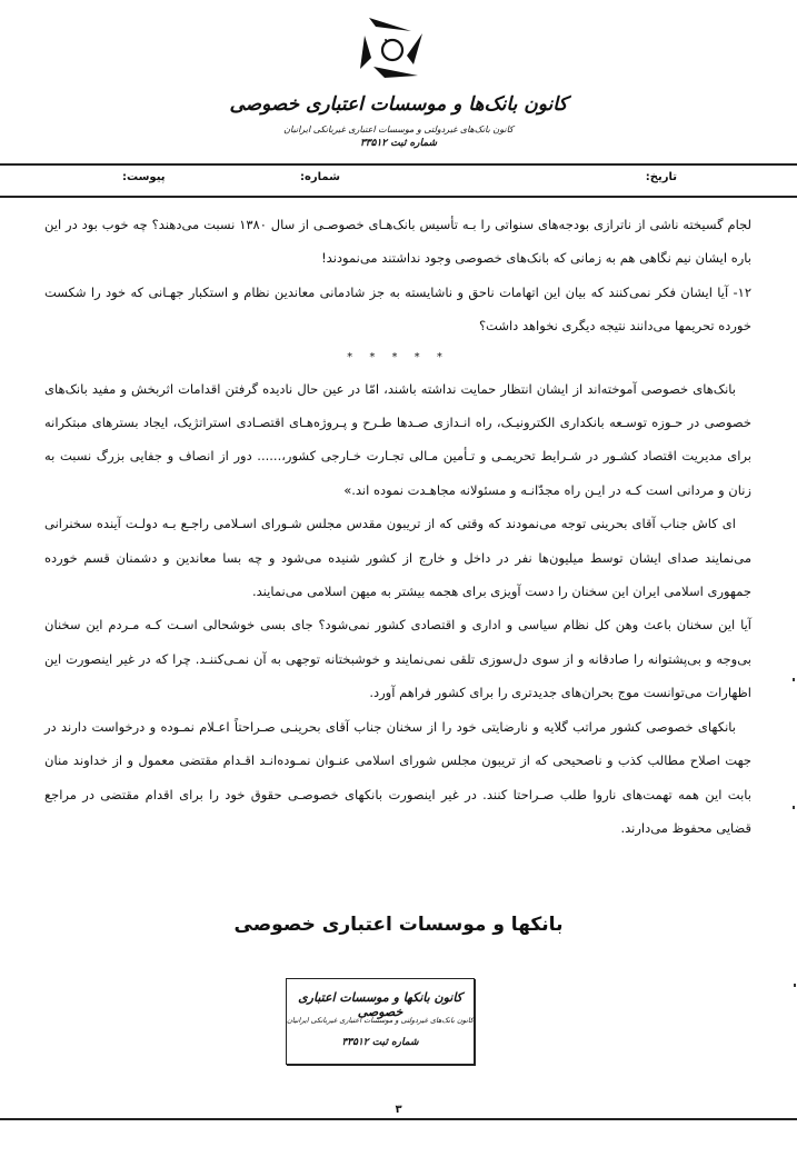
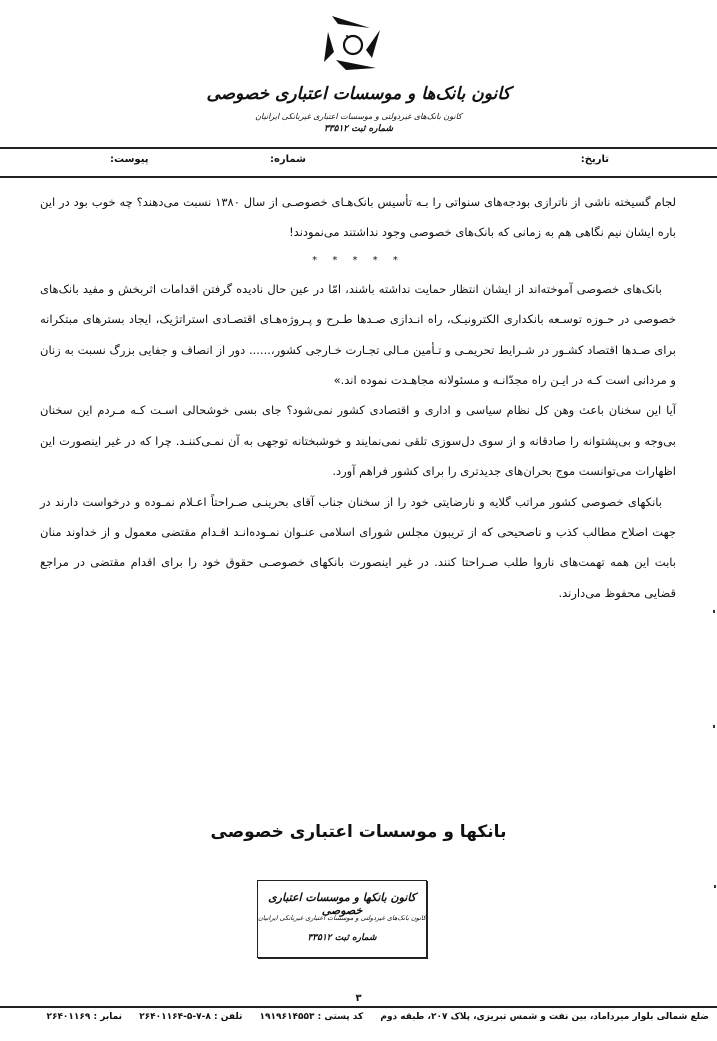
  کانون بانکها و موسسات اعتباری خصوصی
  کانون بانک‌های غیردولتی و موسسات اعتباری غیربانکی ایرانیان
  شماره ثبت ۳۳۵۱۲
  تاریخ:
  شماره:
  پیوست:
  لجام گسیخته ناشی از ناترازی بودجه‌های سنواتی را بـه تأسیس بانک‌هـای خصوصـی از سال ۱۳۸۰ نسبت می‌دهند؟ چه خوب بود در این باره ایشان نیم نگاهی هم به زمانی که بانک‌های خصوصی وجود نداشتند می‌نمودند!
- ۱۲- آیا ایشان فکر نمی‌کنند که بیان این اتهامات ناحق و ناشایسته به جز شادمانی معاندین نظام و استکبار جهـانی که خود را شکست خورده تحریمها می‌دانند نتیجه دیگری نخواهد داشت؟
  * * * * *
- بانک‌های خصوصی آموخته‌اند از ایشان انتظار حمایت نداشته باشند، امّا در عین حال نادیده گرفتن اقدامات اثربخش و مفید بانک‌های خصوصی در حـوزه توسـعه بانکداری الکترونیـک، راه انـدازی صـدها طـرح و پـروژه‌هـای اقتصـادی استراتژیک، ایجاد بسترهای مبتکرانه برای مدیریت اقتصاد کشـور در شـرایط تحریمـی و تـأمین مـالی تجـارت خـارجی کشور،...... دور از انصاف و جفایی بزرگ نسبت به زنان و مردانی است کـه در ایـن راه مجدّانـه و مسئولانه مجاهـدت نموده اند.»
+ بانک‌های خصوصی آموخته‌اند از ایشان انتظار حمایت نداشته باشند، امّا در عین حال نادیده گرفتن اقدامات اثربخش و مفید بانک‌های خصوصی در حـوزه توسـعه بانکداری الکترونیـک، راه انـدازی صـدها طـرح و پـروژه‌هـای اقتصـادی استراتژیک، ایجاد بسترهای مبتکرانه برای صـدها اقتصاد کشـور در شـرایط تحریمـی و تـأمین مـالی تجـارت خـارجی کشور،...... دور از انصاف و جفایی بزرگ نسبت به زنان و مردانی است کـه در ایـن راه مجدّانـه و مسئولانه مجاهـدت نموده اند.»
- ای کاش جناب آقای بحرینی توجه می‌نمودند که وقتی که از تریبون مقدس مجلس شـورای اسـلامی راجـع بـه دولـت آینده سخنرانی می‌نمایند صدای ایشان توسط میلیون‌ها نفر در داخل و خارج از کشور شنیده می‌شود و چه بسا معاندین و دشمنان قسم خورده جمهوری اسلامی ایران این سخنان را دست آویزی برای هجمه بیشتر به میهن اسلامی می‌نمایند.
  آیا این سخنان باعث وهن کل نظام سیاسی و اداری و اقتصادی کشور نمی‌شود؟ جای بسی خوشحالی اسـت کـه مـردم این سخنان بی‌وجه و بی‌پشتوانه را صادقانه و از سوی دل‌سوزی تلقی نمی‌نمایند و خوشبختانه توجهی به آن نمـی‌کننـد. چرا که در غیر اینصورت این اظهارات می‌توانست موج بحران‌های جدیدتری را برای کشور فراهم آورد.
  بانکهای خصوصی کشور مراتب گلایه و نارضایتی خود را از سخنان جناب آقای بحرینـی صـراحتاً اعـلام نمـوده و درخواست دارند در جهت اصلاح مطالب کذب و ناصحیحی که از تریبون مجلس شورای اسلامی عنـوان نمـوده‌انـد اقـدام مقتضی معمول و از خداوند منان بابت این همه تهمت‌های ناروا طلب صـراحتا کنند. در غیر اینصورت بانکهای خصوصـی حقوق خود را برای اقدام مقتضی در مراجع قضایی محفوظ می‌دارند.
  بانکها و موسسات اعتباری خصوصی
  کانون بانکها و موسسات اعتباری خصوصی
  کانون بانک‌های غیردولتی و موسسات اعتباری غیربانکی ایرانیان
  شماره ثبت ۳۳۵۱۲
  ۳
+ ضلع شمالی بلوار میرداماد، بین نفت و شمس تبریزی، پلاک ۲۰۷، طبقه دوم کد پستی : ۱۹۱۹۶۱۴۵۵۳ تلفن : ۸-۷-۵-۲۶۴۰۱۱۶۴ نمابر : ۲۶۴۰۱۱۶۹
